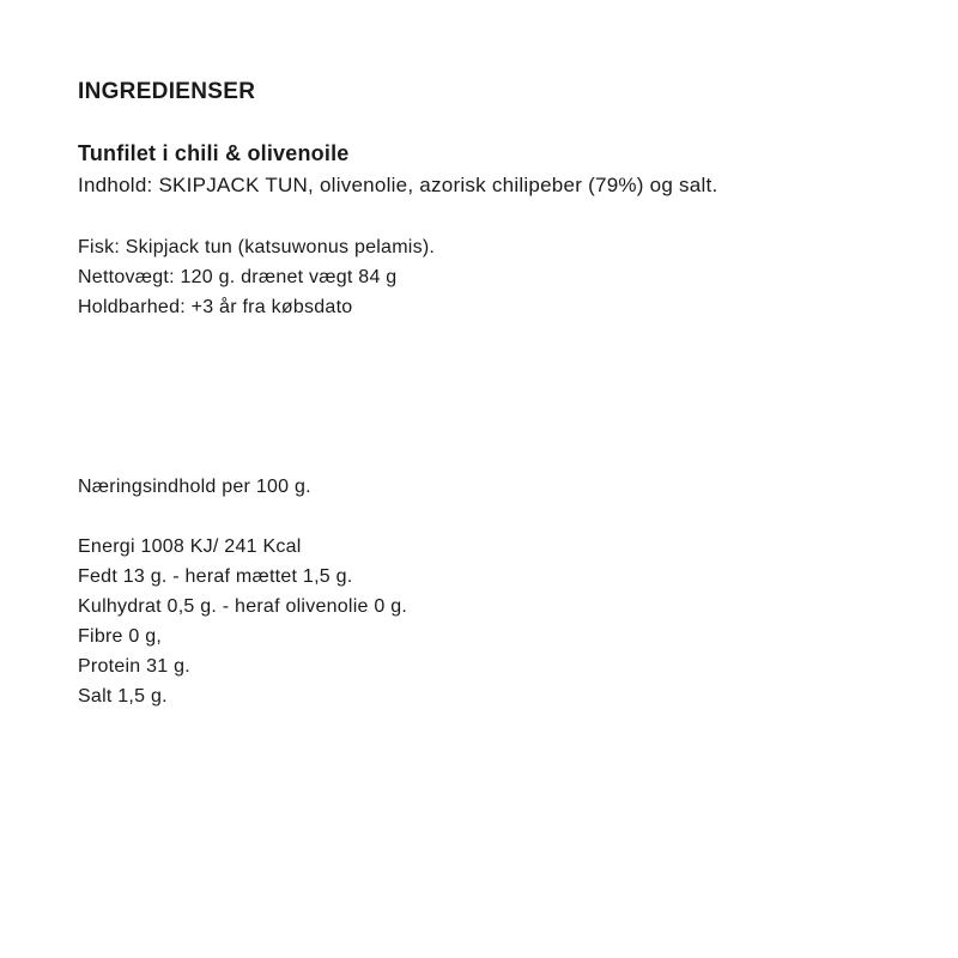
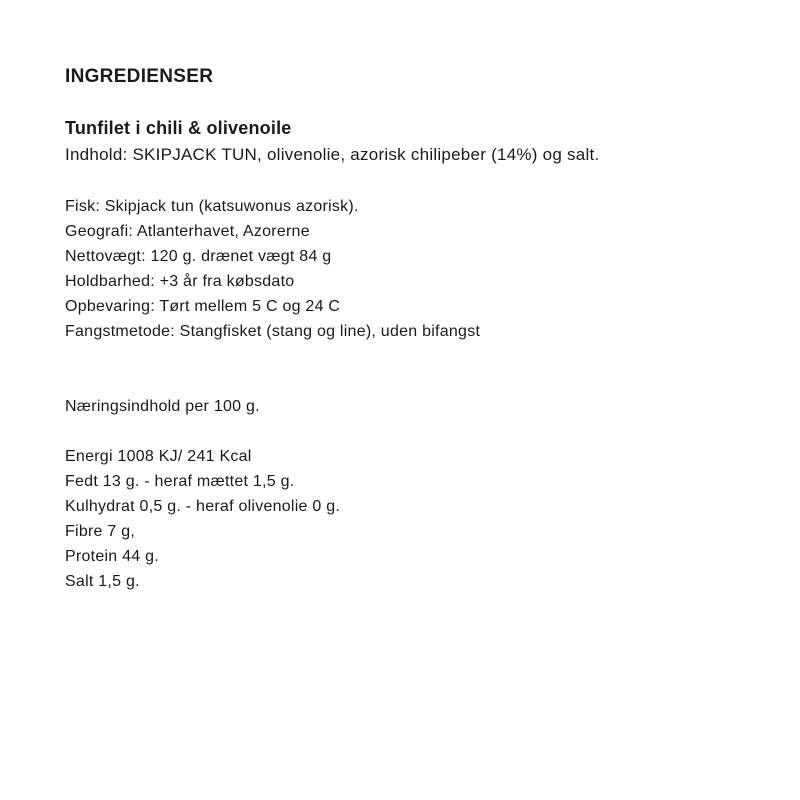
  INGREDIENSER
  Tunfilet i chili & olivenoile
- Indhold: SKIPJACK TUN, olivenolie, azorisk chilipeber (79%) og salt.
+ Indhold: SKIPJACK TUN, olivenolie, azorisk chilipeber (14%) og salt.
- Fisk: Skipjack tun (katsuwonus pelamis).
+ Fisk: Skipjack tun (katsuwonus azorisk).
+ Geografi: Atlanterhavet, Azorerne
  Nettovægt: 120 g. drænet vægt 84 g
  Holdbarhed: +3 år fra købsdato
+ Opbevaring: Tørt mellem 5 C og 24 C
+ Fangstmetode: Stangfisket (stang og line), uden bifangst
  Næringsindhold per 100 g.
  Energi 1008 KJ/ 241 Kcal
  Fedt 13 g. - heraf mættet 1,5 g.
  Kulhydrat 0,5 g. - heraf olivenolie 0 g.
- Fibre 0 g,
+ Fibre 7 g,
- Protein 31 g.
+ Protein 44 g.
  Salt 1,5 g.
